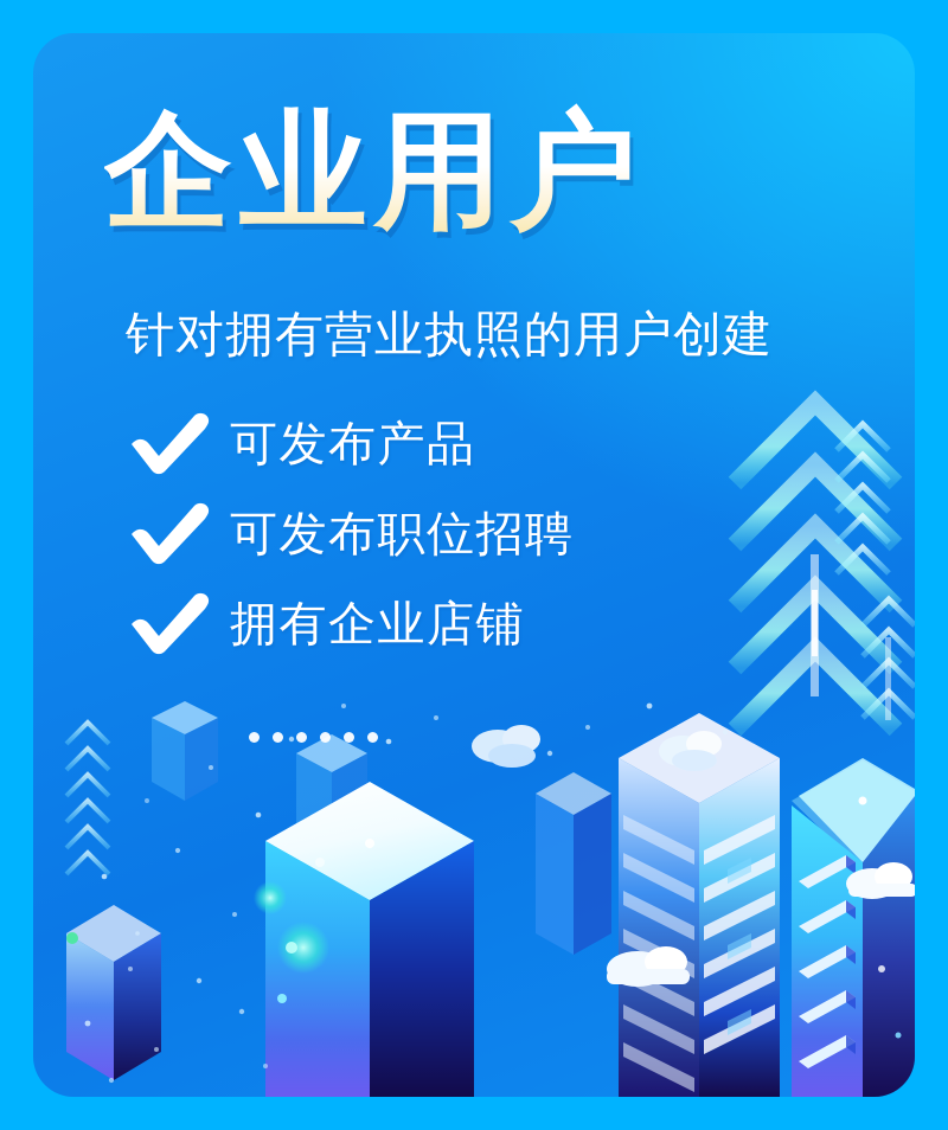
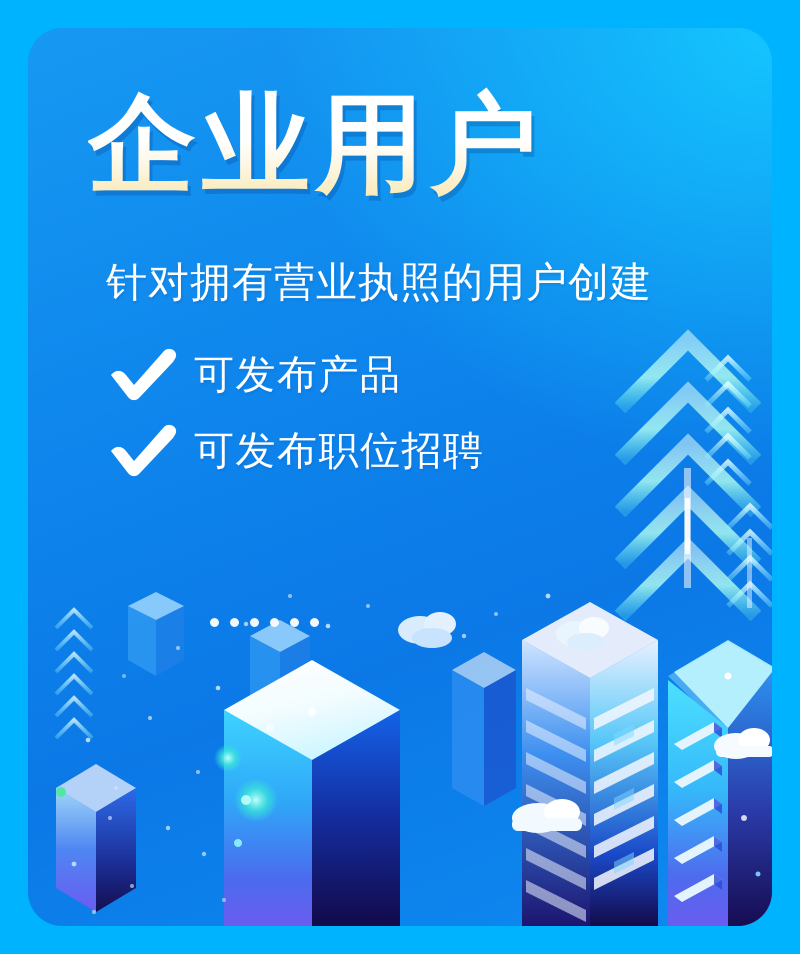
  企业用户
  针对拥有营业执照的用户创建
  可发布产品
  可发布职位招聘
- 拥有企业店铺
